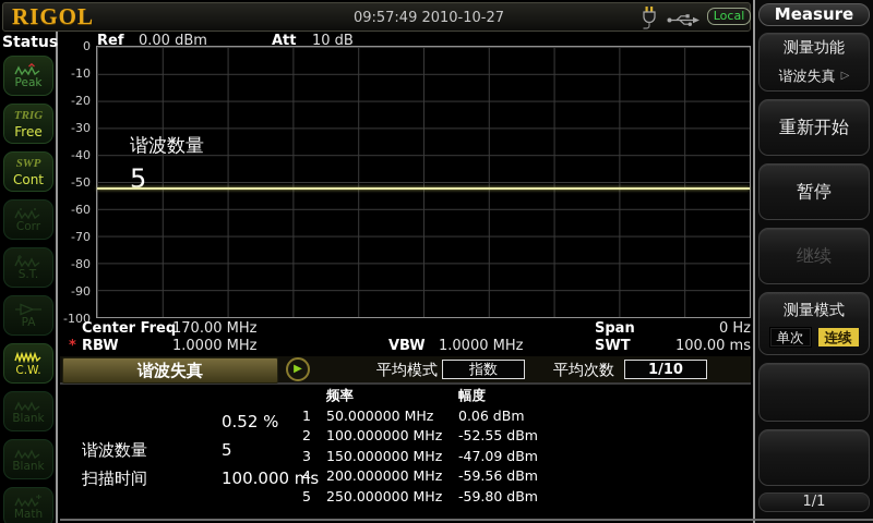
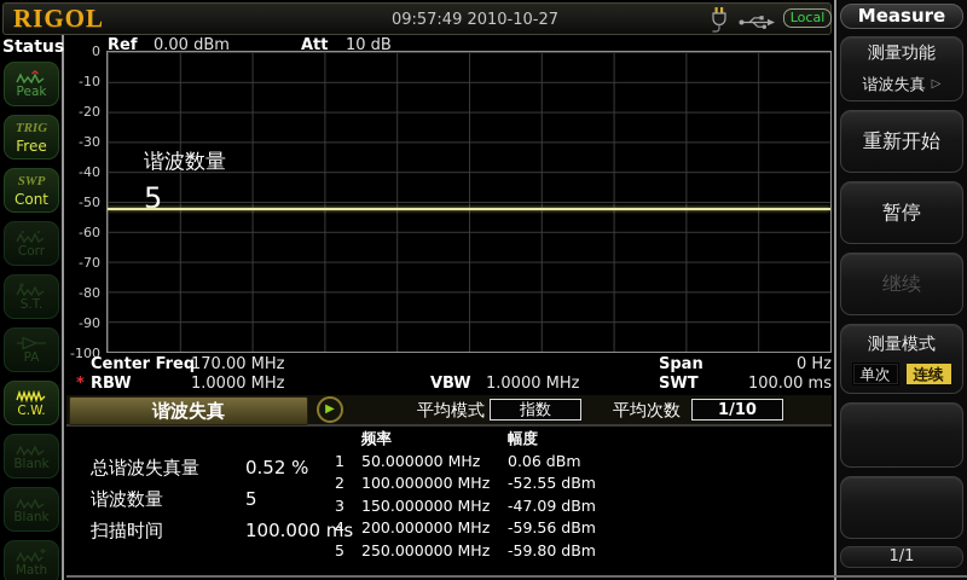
  RIGOL
  09:57:49 2010-10-27
  Local
  Status
  Peak
  TRIG
  Free
  SWP
  Cont
  Corr
  S.T.
  PA
  C.W.
  Blank
  Blank
  Math
  Ref
  0.00 dBm
  Att
  10 dB
  0
  -10
  -20
  -30
  -40
  -50
  -60
  -70
  -80
  -90
  -100
  谐波数量
  5
  Center Freq
  170.00 MHz
  Span
  0 Hz
  *
  RBW
  1.0000 MHz
  VBW
  1.0000 MHz
  SWT
  100.00 ms
  谐波失真
  ▶
  平均模式
  指数
  平均次数
  1/10
+ 总谐波失真量
  0.52 %
  谐波数量
  5
  扫描时间
  100.000 ms
  频率
  幅度
  1
  50.000000 MHz
  0.06 dBm
  2
  100.000000 MHz
  -52.55 dBm
  3
  150.000000 MHz
  -47.09 dBm
  4
  200.000000 MHz
  -59.56 dBm
  5
  250.000000 MHz
  -59.80 dBm
  Measure
  测量功能
  谐波失真
  ▷
  重新开始
  暂停
  继续
  测量模式
  单次
  连续
  1/1
